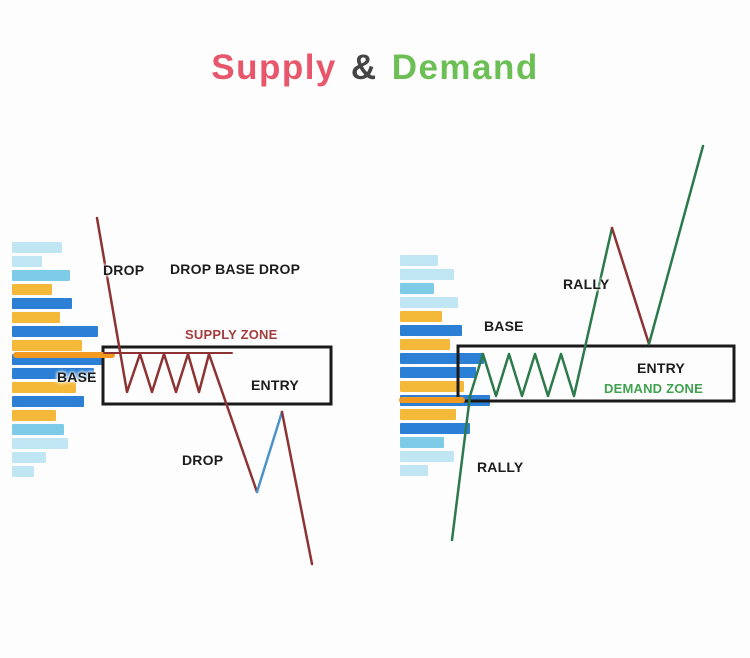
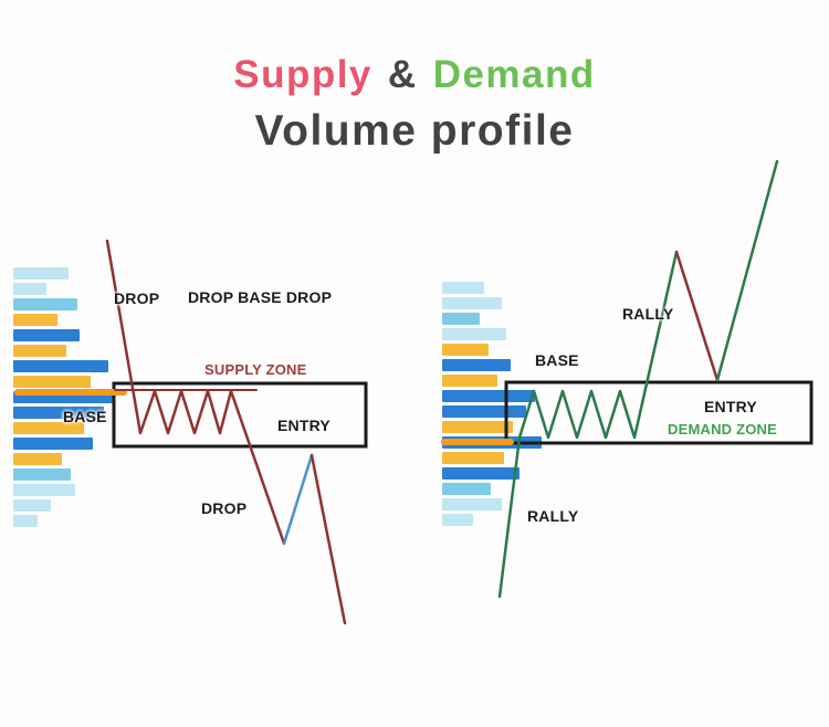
  Supply & Demand
+ Volume profile
  DROP
  DROP BASE DROP
  SUPPLY ZONE
  BASE
  ENTRY
  DROP
  RALLY
  BASE
  ENTRY
  DEMAND ZONE
  RALLY
